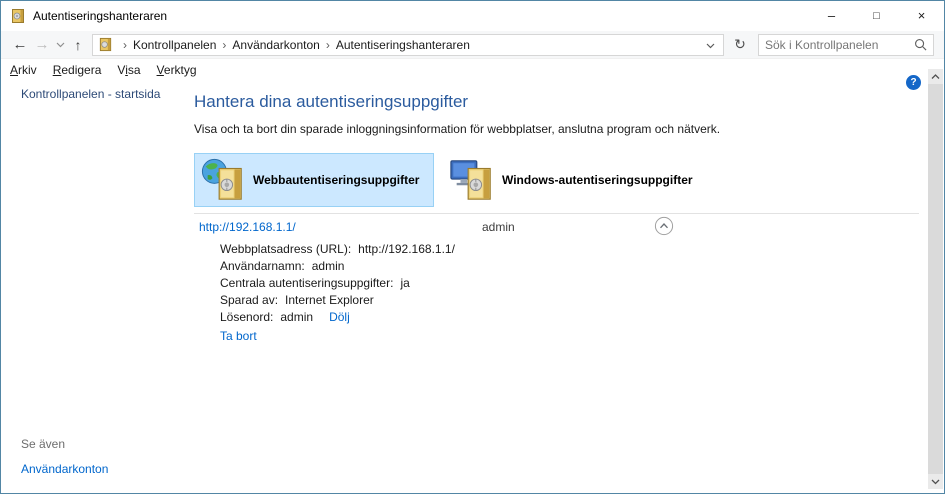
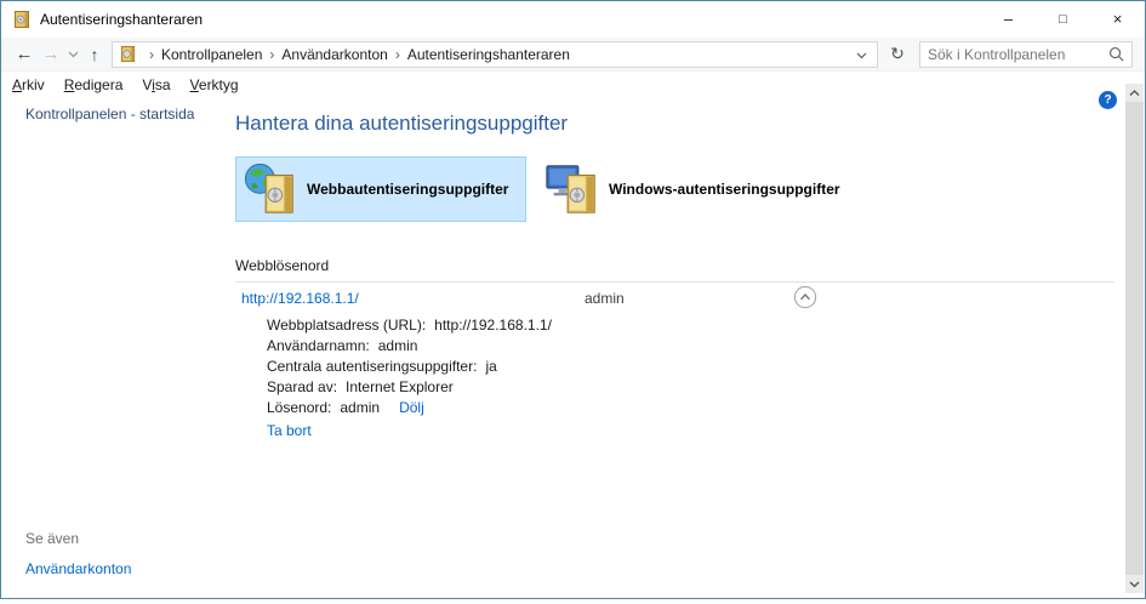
  Autentiseringshanteraren
  –
  □
  ×
  ←
  →
  ↑
  ›
  Kontrollpanelen
  ›
  Användarkonton
  ›
  Autentiseringshanteraren
  ↻
  Sök i Kontrollpanelen
  Arkiv
  Redigera
  Visa
  Verktyg
  Kontrollpanelen - startsida
  Se även
  Användarkonton
  ?
  Hantera dina autentiseringsuppgifter
- Visa och ta bort din sparade inloggningsinformation för webbplatser, anslutna program och nätverk.
  Webbautentiseringsuppgifter
  Windows-autentiseringsuppgifter
+ Webblösenord
  http://192.168.1.1/
  admin
  Webbplatsadress (URL):
  http://192.168.1.1/
  Användarnamn:
  admin
  Centrala autentiseringsuppgifter:
  ja
  Sparad av:
  Internet Explorer
  Lösenord:
  admin
  Dölj
  Ta bort
